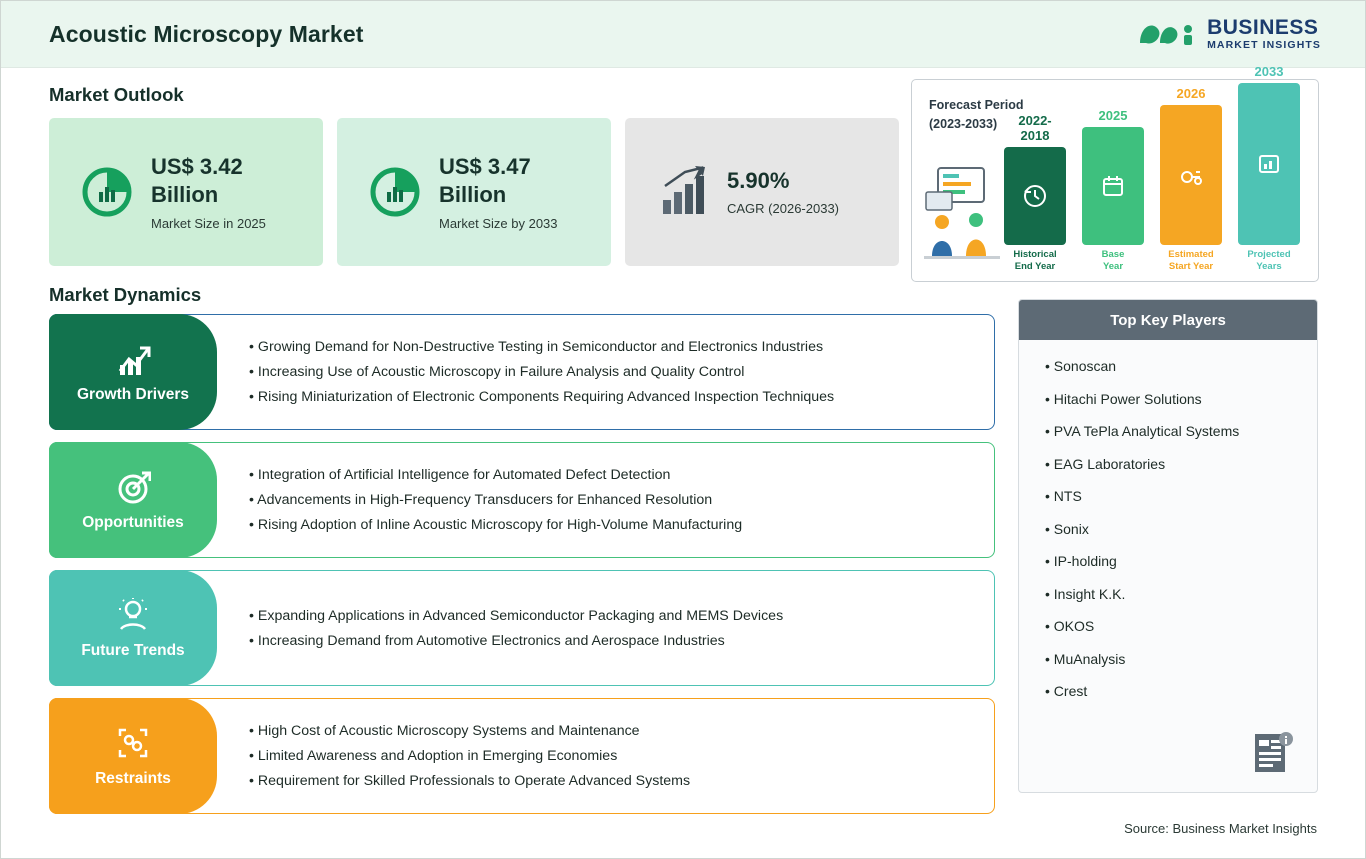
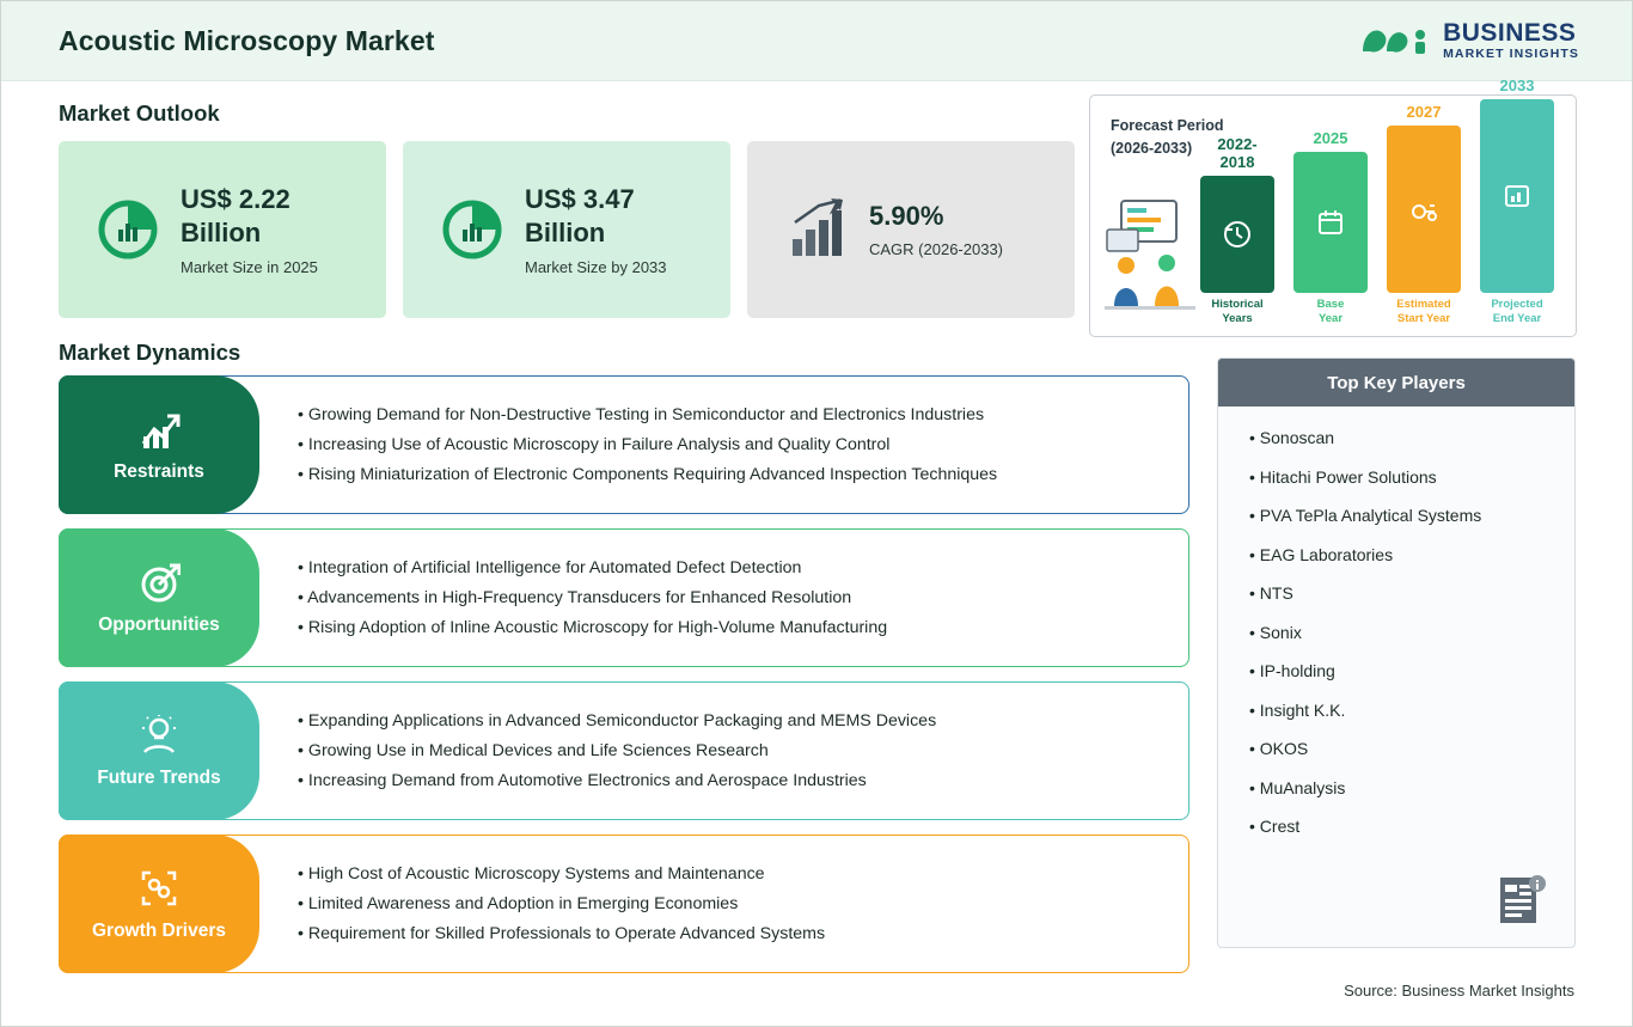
  Acoustic Microscopy Market
  BUSINESS
  MARKET INSIGHTS
  Market Outlook
  Market Dynamics
- US$ 3.42
+ US$ 2.22
  Billion
  Market Size in 2025
  US$ 3.47
  Billion
  Market Size by 2033
  5.90%
  CAGR (2026-2033)
  Forecast Period
- (2023-2033)
+ (2026-2033)
  2022-2018
  Historical
- End Year
+ Years
  2025
  Base
  Year
- 2026
+ 2027
  Estimated
  Start Year
  2033
  Projected
- Years
+ End Year
- Growth Drivers
+ Restraints
  Growing Demand for Non-Destructive Testing in Semiconductor and Electronics Industries
  Increasing Use of Acoustic Microscopy in Failure Analysis and Quality Control
  Rising Miniaturization of Electronic Components Requiring Advanced Inspection Techniques
  Opportunities
  Integration of Artificial Intelligence for Automated Defect Detection
  Advancements in High-Frequency Transducers for Enhanced Resolution
  Rising Adoption of Inline Acoustic Microscopy for High-Volume Manufacturing
  Future Trends
  Expanding Applications in Advanced Semiconductor Packaging and MEMS Devices
+ Growing Use in Medical Devices and Life Sciences Research
  Increasing Demand from Automotive Electronics and Aerospace Industries
- Restraints
+ Growth Drivers
  High Cost of Acoustic Microscopy Systems and Maintenance
  Limited Awareness and Adoption in Emerging Economies
  Requirement for Skilled Professionals to Operate Advanced Systems
  Top Key Players
  Sonoscan
  Hitachi Power Solutions
  PVA TePla Analytical Systems
  EAG Laboratories
  NTS
  Sonix
  IP-holding
  Insight K.K.
  OKOS
  MuAnalysis
  Crest
  Source: Business Market Insights
